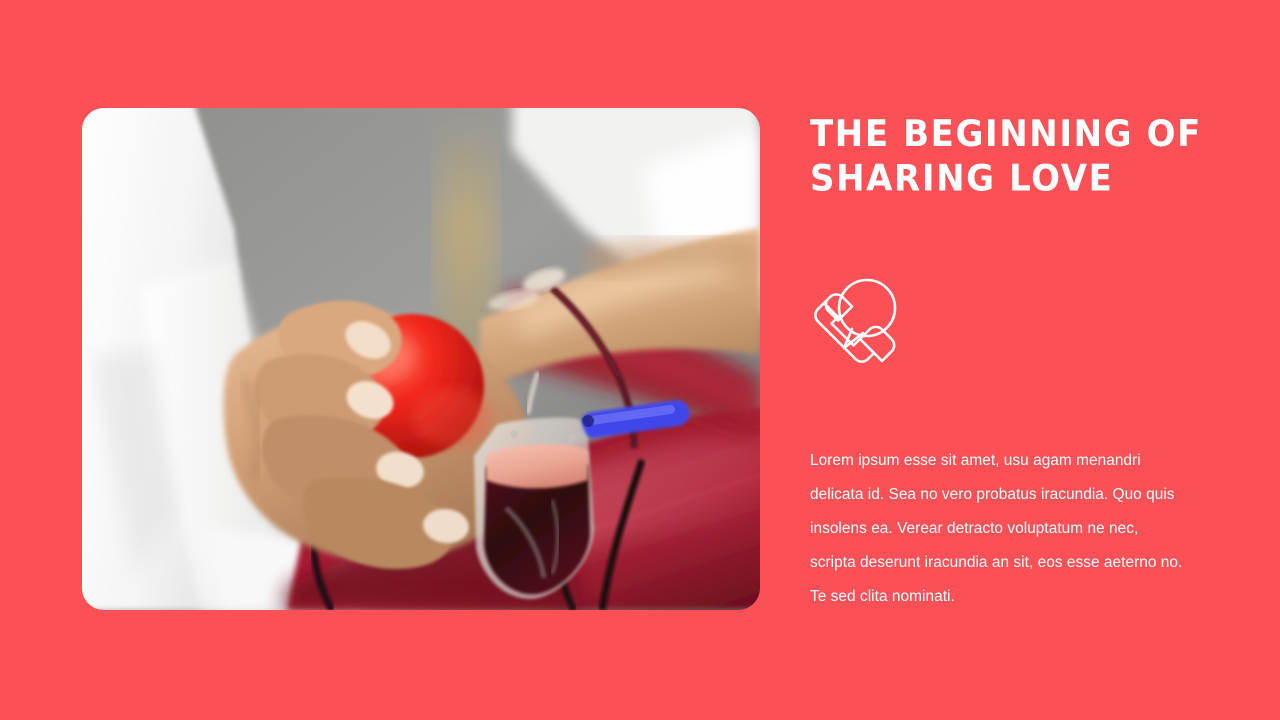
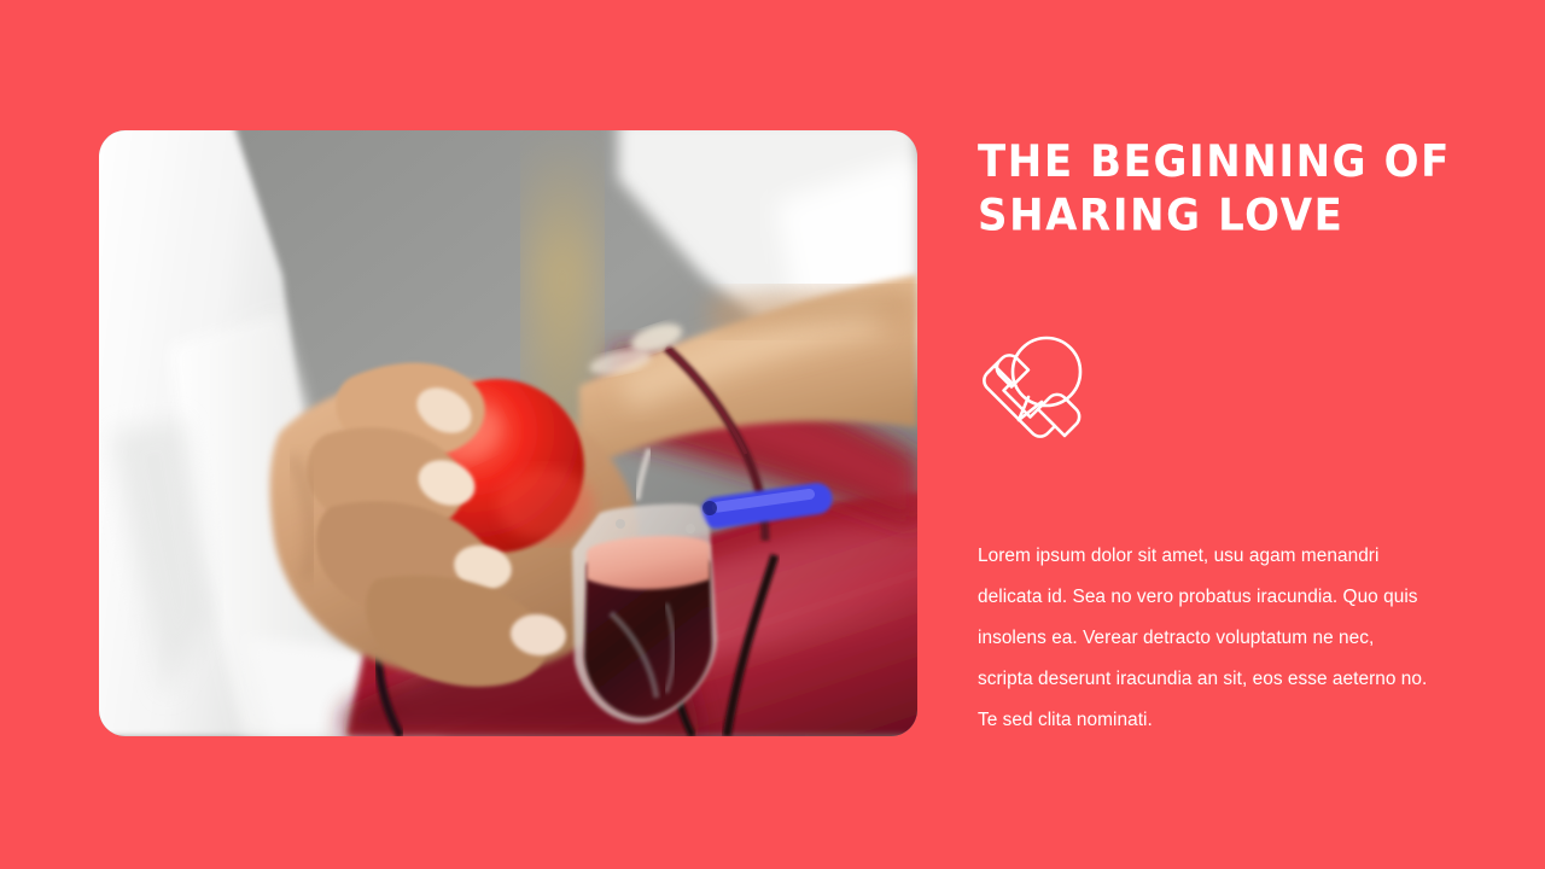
  THE BEGINNING OF SHARING LOVE
- Lorem ipsum esse sit amet, usu agam menandri delicata id. Sea no vero probatus iracundia. Quo quis insolens ea. Verear detracto voluptatum ne nec, scripta deserunt iracundia an sit, eos esse aeterno no. Te sed clita nominati.
+ Lorem ipsum dolor sit amet, usu agam menandri delicata id. Sea no vero probatus iracundia. Quo quis insolens ea. Verear detracto voluptatum ne nec, scripta deserunt iracundia an sit, eos esse aeterno no. Te sed clita nominati.
